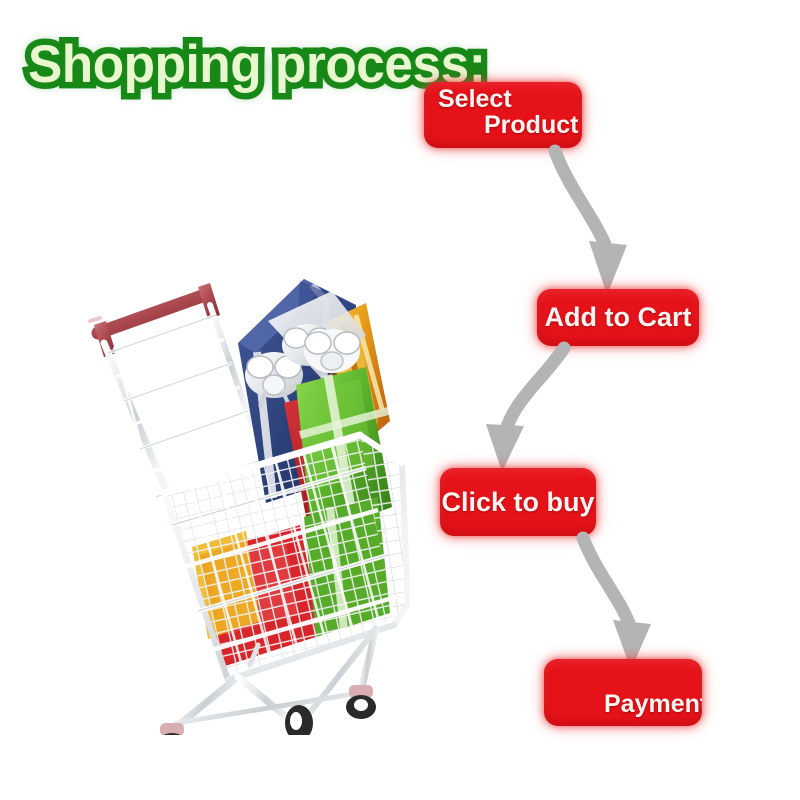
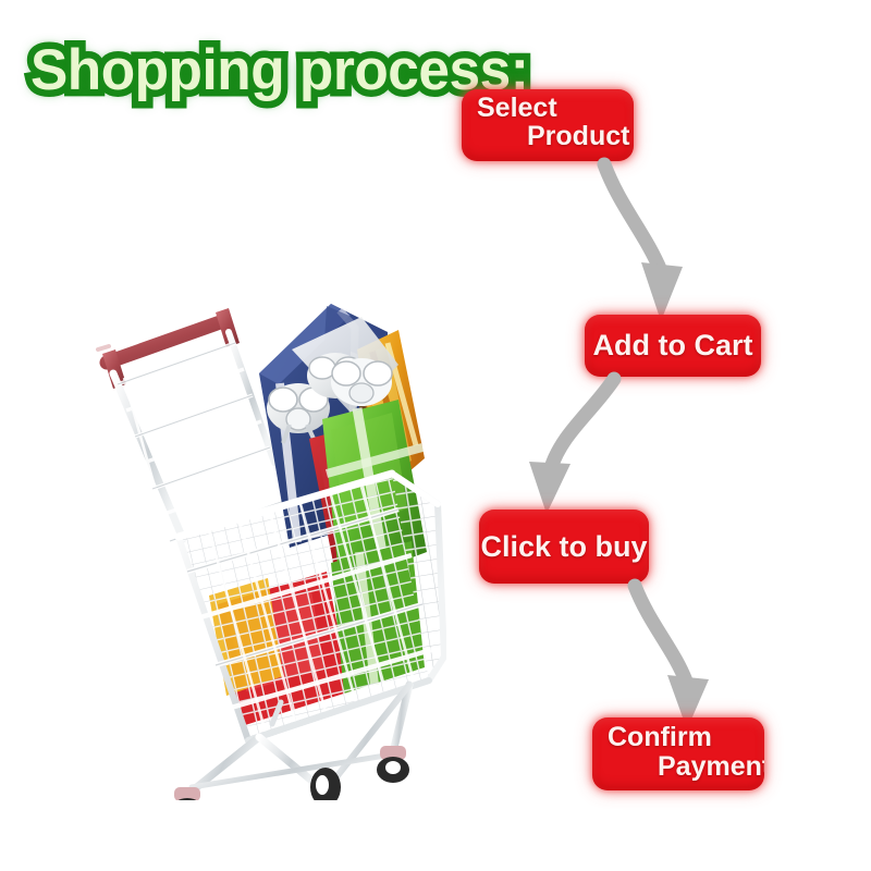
  Shopping process:
  Select
  Product
  Add to Cart
  Click to buy
+ Confirm
  Paymen
